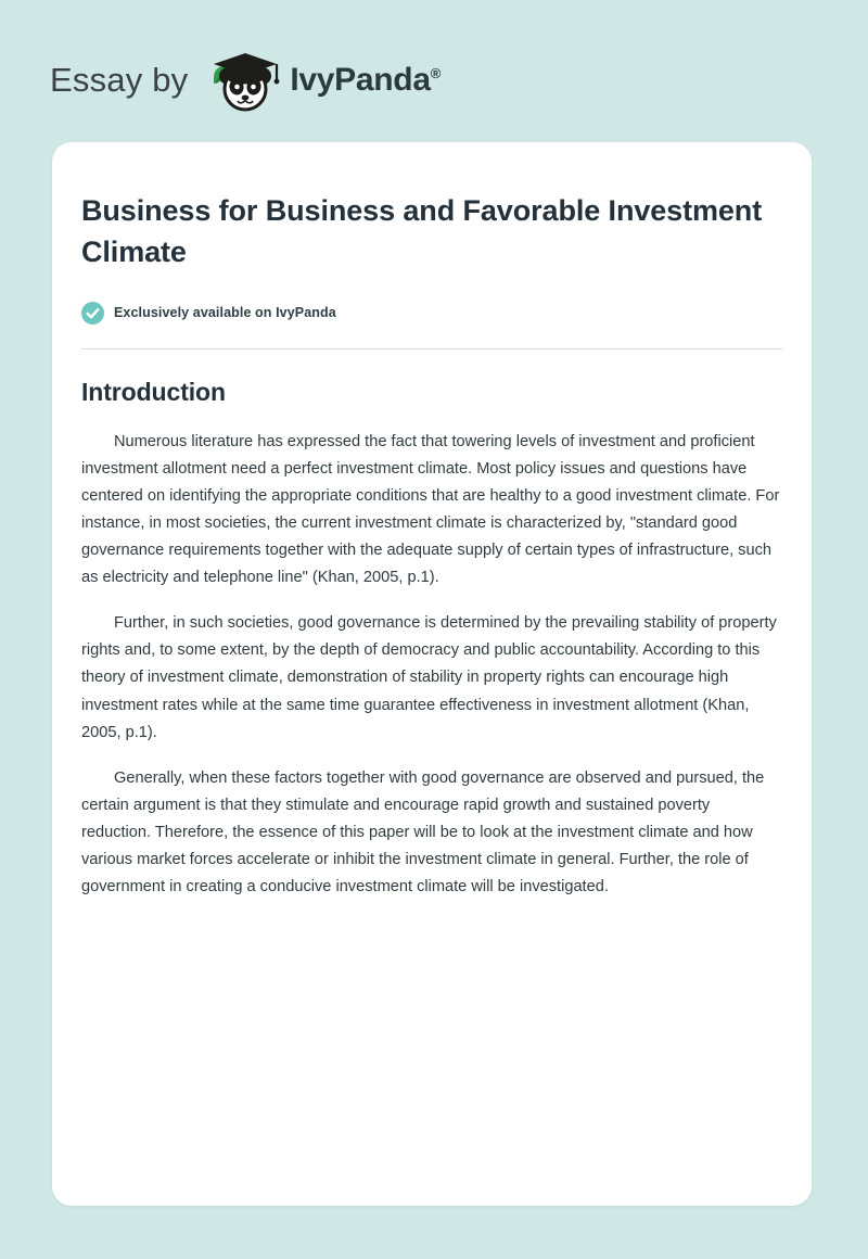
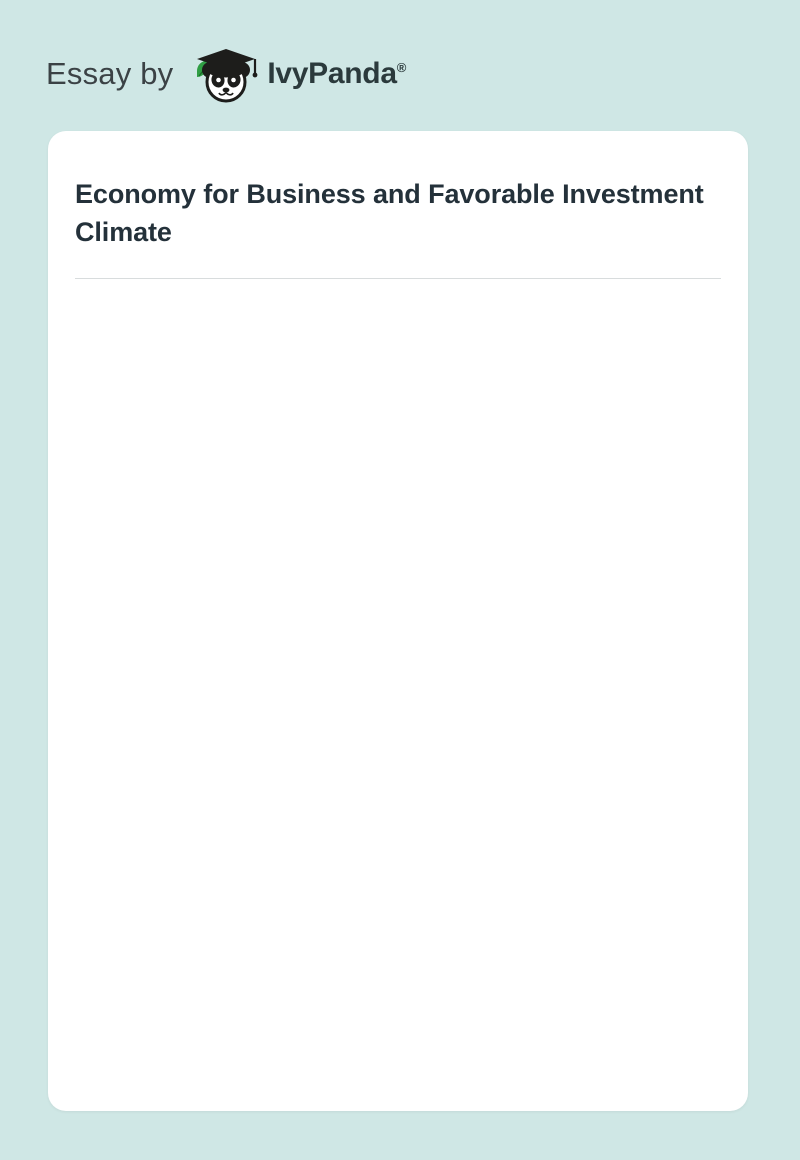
  Essay by
  IvyPanda®
- Business for Business and Favorable Investment Climate
+ Economy for Business and Favorable Investment Climate
- Exclusively available on IvyPanda
- Introduction
- Numerous literature has expressed the fact that towering levels of investment and proficient investment allotment need a perfect investment climate. Most policy issues and questions have centered on identifying the appropriate conditions that are healthy to a good investment climate. For instance, in most societies, the current investment climate is characterized by, "standard good governance requirements together with the adequate supply of certain types of infrastructure, such as electricity and telephone line" (Khan, 2005, p.1).
- Further, in such societies, good governance is determined by the prevailing stability of property rights and, to some extent, by the depth of democracy and public accountability. According to this theory of investment climate, demonstration of stability in property rights can encourage high investment rates while at the same time guarantee effectiveness in investment allotment (Khan, 2005, p.1).
- Generally, when these factors together with good governance are observed and pursued, the certain argument is that they stimulate and encourage rapid growth and sustained poverty reduction. Therefore, the essence of this paper will be to look at the investment climate and how various market forces accelerate or inhibit the investment climate in general. Further, the role of government in creating a conducive investment climate will be investigated.
